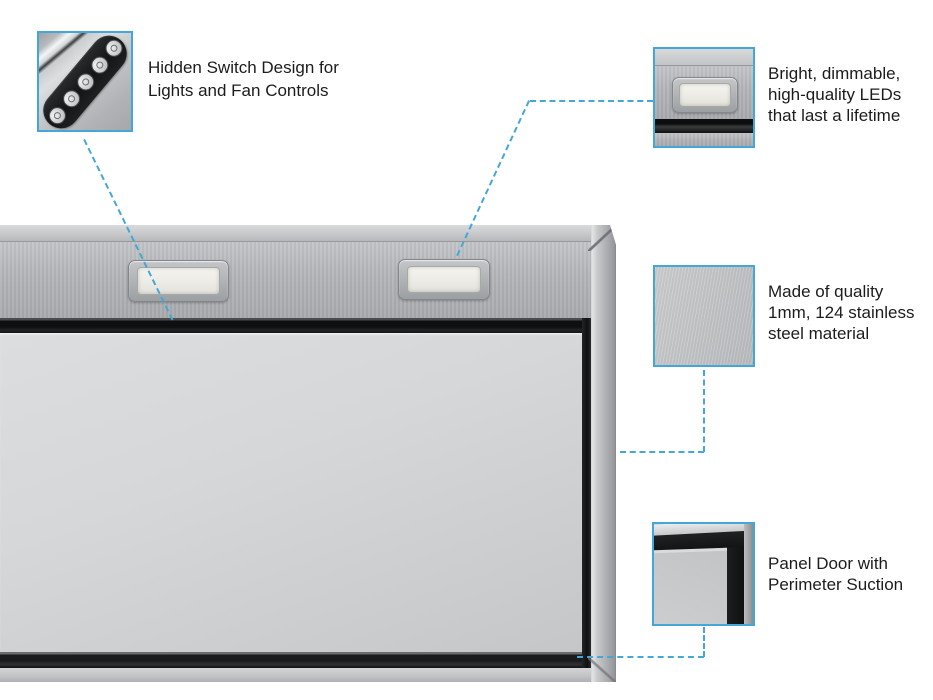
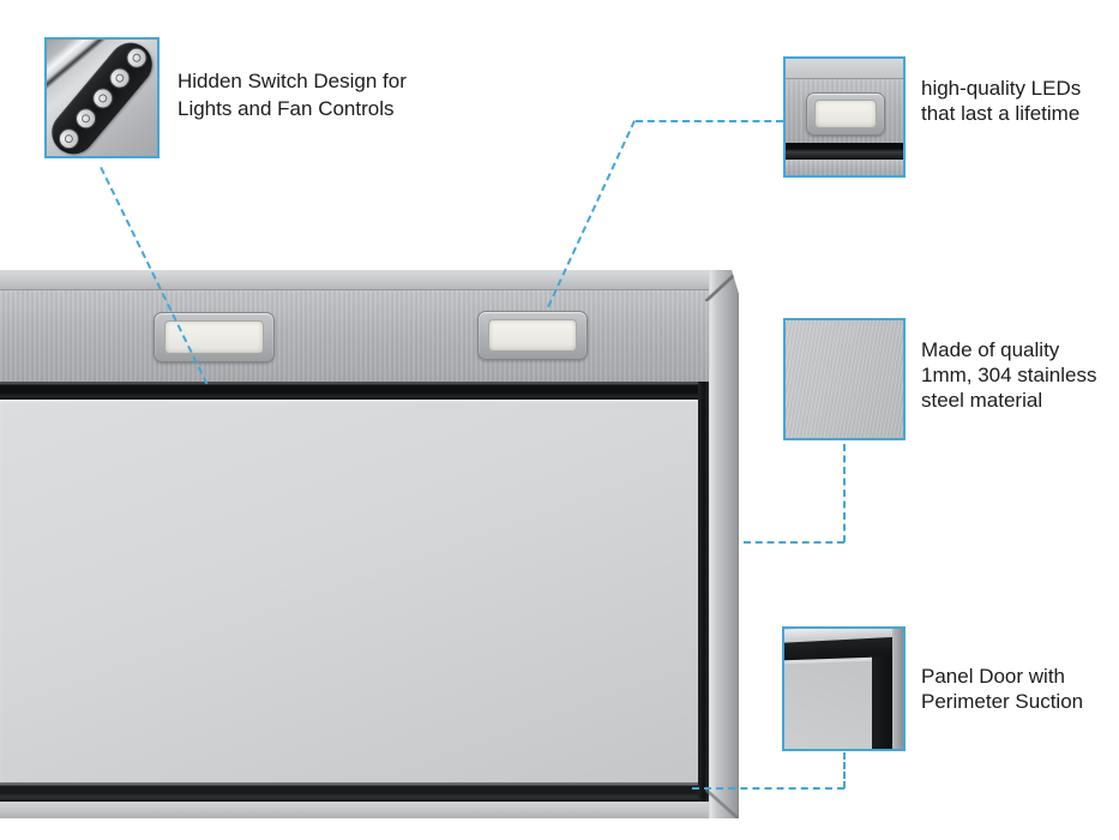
  Hidden Switch Design for
  Lights and Fan Controls
- Bright, dimmable,
  high-quality LEDs
  that last a lifetime
  Made of quality
- 1mm, 124 stainless
+ 1mm, 304 stainless
  steel material
  Panel Door with
  Perimeter Suction
